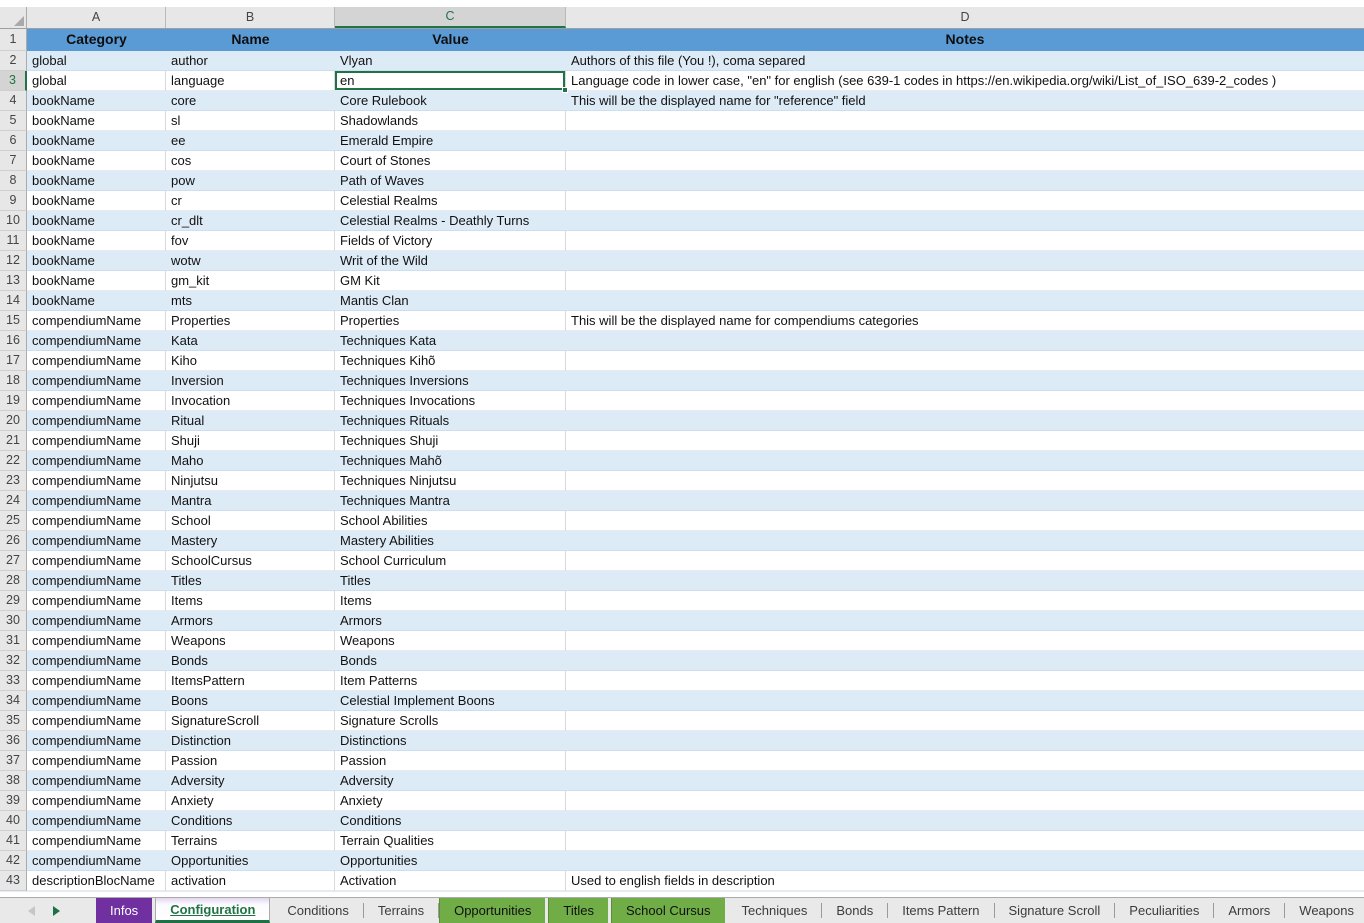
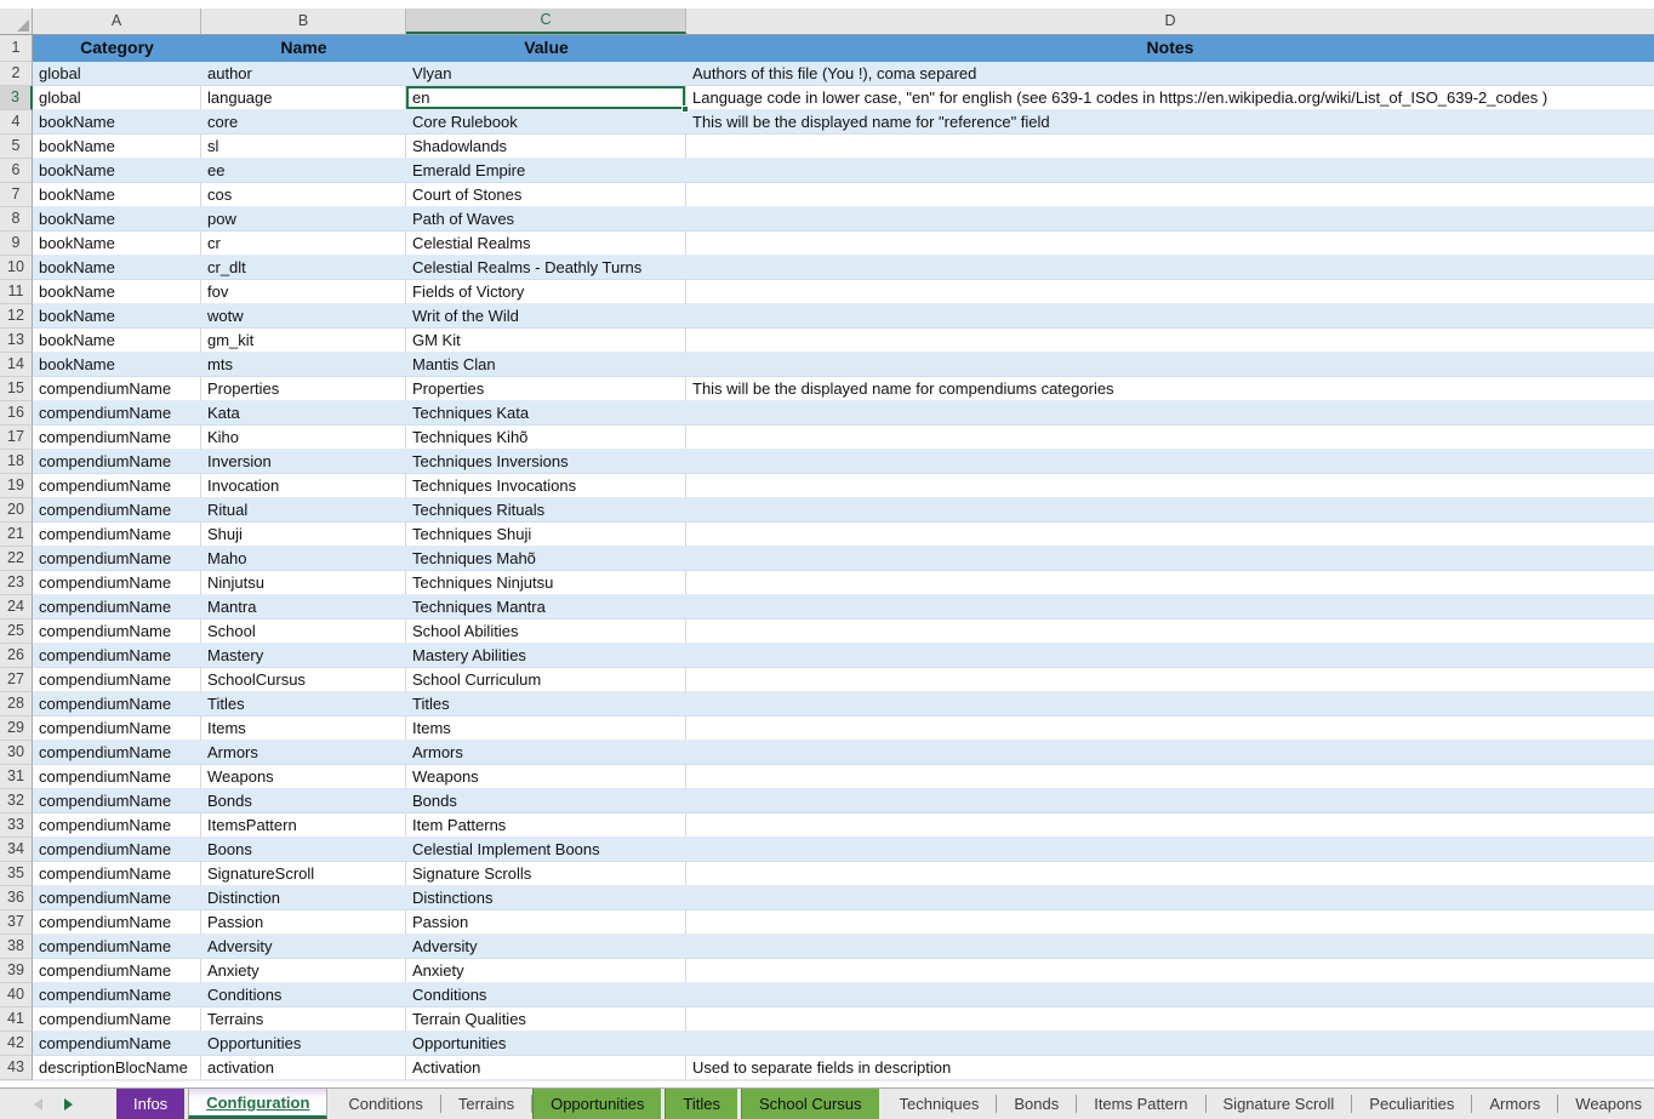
  A
  B
  C
  D
  1
  Category
  Name
  Value
  Notes
  2
  global
  author
  Vlyan
  Authors of this file (You !), coma separed
  3
  global
  language
  en
  Language code in lower case, "en" for english (see 639-1 codes in https://en.wikipedia.org/wiki/List_of_ISO_639-2_codes )
  4
  bookName
  core
  Core Rulebook
  This will be the displayed name for "reference" field
  5
  bookName
  sl
  Shadowlands
  6
  bookName
  ee
  Emerald Empire
  7
  bookName
  cos
  Court of Stones
  8
  bookName
  pow
  Path of Waves
  9
  bookName
  cr
  Celestial Realms
  10
  bookName
  cr_dlt
  Celestial Realms - Deathly Turns
  11
  bookName
  fov
  Fields of Victory
  12
  bookName
  wotw
  Writ of the Wild
  13
  bookName
  gm_kit
  GM Kit
  14
  bookName
  mts
  Mantis Clan
  15
  compendiumName
  Properties
  Properties
  This will be the displayed name for compendiums categories
  16
  compendiumName
  Kata
  Techniques Kata
  17
  compendiumName
  Kiho
  Techniques Kihõ
  18
  compendiumName
  Inversion
  Techniques Inversions
  19
  compendiumName
  Invocation
  Techniques Invocations
  20
  compendiumName
  Ritual
  Techniques Rituals
  21
  compendiumName
  Shuji
  Techniques Shuji
  22
  compendiumName
  Maho
  Techniques Mahõ
  23
  compendiumName
  Ninjutsu
  Techniques Ninjutsu
  24
  compendiumName
  Mantra
  Techniques Mantra
  25
  compendiumName
  School
  School Abilities
  26
  compendiumName
  Mastery
  Mastery Abilities
  27
  compendiumName
  SchoolCursus
  School Curriculum
  28
  compendiumName
  Titles
  Titles
  29
  compendiumName
  Items
  Items
  30
  compendiumName
  Armors
  Armors
  31
  compendiumName
  Weapons
  Weapons
  32
  compendiumName
  Bonds
  Bonds
  33
  compendiumName
  ItemsPattern
  Item Patterns
  34
  compendiumName
  Boons
  Celestial Implement Boons
  35
  compendiumName
  SignatureScroll
  Signature Scrolls
  36
  compendiumName
  Distinction
  Distinctions
  37
  compendiumName
  Passion
  Passion
  38
  compendiumName
  Adversity
  Adversity
  39
  compendiumName
  Anxiety
  Anxiety
  40
  compendiumName
  Conditions
  Conditions
  41
  compendiumName
  Terrains
  Terrain Qualities
  42
  compendiumName
  Opportunities
  Opportunities
  43
  descriptionBlocName
  activation
  Activation
- Used to english fields in description
+ Used to separate fields in description
  Infos
  Configuration
  Conditions
  Terrains
  Opportunities
  Titles
  School Cursus
  Techniques
  Bonds
  Items Pattern
  Signature Scroll
  Peculiarities
  Armors
  Weapons
